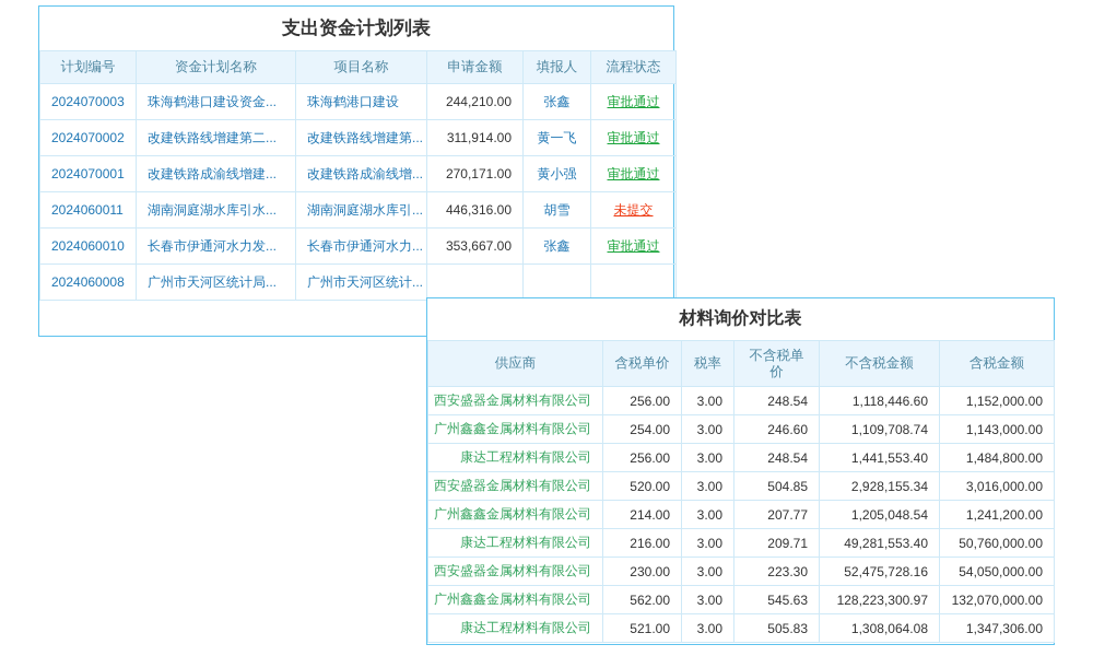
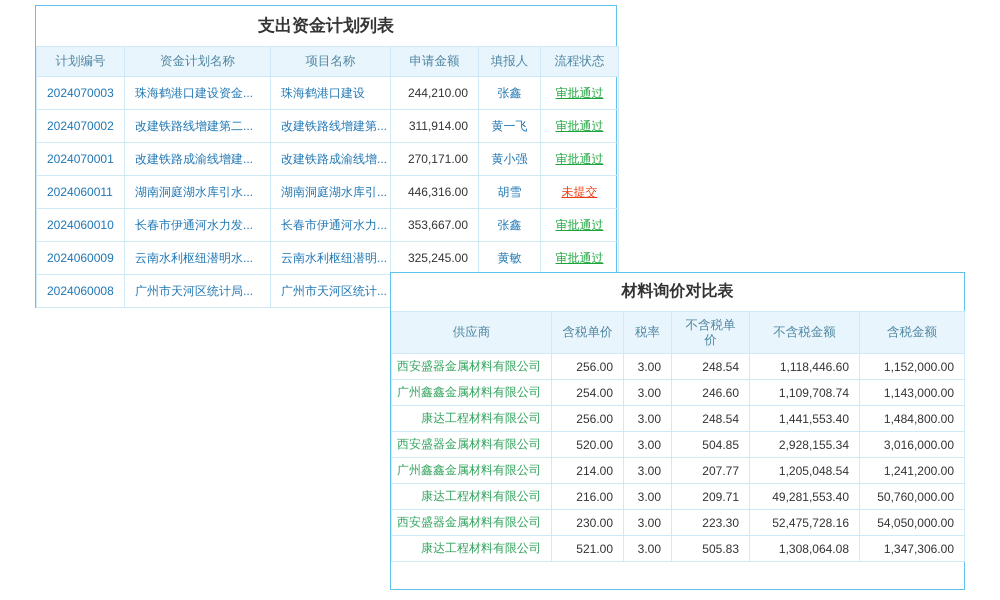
  支出资金计划列表
  计划编号	资金计划名称	项目名称	申请金额	填报人	流程状态
  2024070003	珠海鹤港口建设资金...	珠海鹤港口建设	244,210.00	张鑫	审批通过
  2024070002	改建铁路线增建第二...	改建铁路线增建第...	311,914.00	黄一飞	审批通过
  2024070001	改建铁路成渝线增建...	改建铁路成渝线增...	270,171.00	黄小强	审批通过
  2024060011	湖南洞庭湖水库引水...	湖南洞庭湖水库引...	446,316.00	胡雪	未提交
  2024060010	长春市伊通河水力发...	长春市伊通河水力...	353,667.00	张鑫	审批通过
+ 2024060009	云南水利枢纽潜明水...	云南水利枢纽潜明...	325,245.00	黄敏	审批通过
  2024060008	广州市天河区统计局...	广州市天河区统计...
  材料询价对比表
  供应商	含税单价	税率	不含税单价	不含税金额	含税金额
  西安盛器金属材料有限公司	256.00	3.00	248.54	1,118,446.60	1,152,000.00
  广州鑫鑫金属材料有限公司	254.00	3.00	246.60	1,109,708.74	1,143,000.00
  康达工程材料有限公司	256.00	3.00	248.54	1,441,553.40	1,484,800.00
  西安盛器金属材料有限公司	520.00	3.00	504.85	2,928,155.34	3,016,000.00
  广州鑫鑫金属材料有限公司	214.00	3.00	207.77	1,205,048.54	1,241,200.00
  康达工程材料有限公司	216.00	3.00	209.71	49,281,553.40	50,760,000.00
  西安盛器金属材料有限公司	230.00	3.00	223.30	52,475,728.16	54,050,000.00
- 广州鑫鑫金属材料有限公司	562.00	3.00	545.63	128,223,300.97	132,070,000.00
  康达工程材料有限公司	521.00	3.00	505.83	1,308,064.08	1,347,306.00
